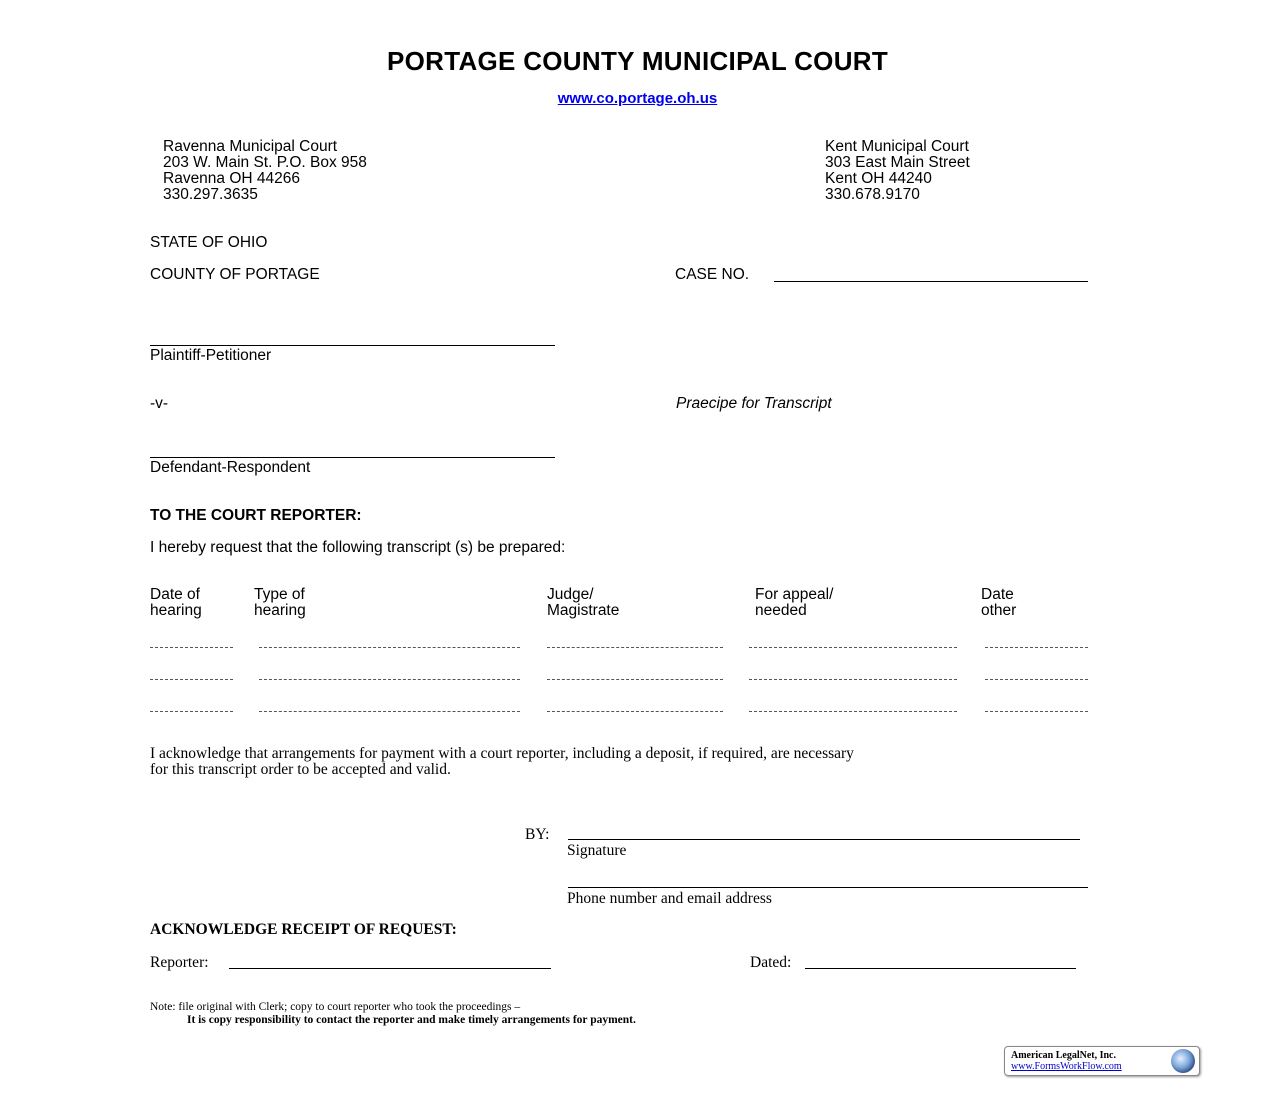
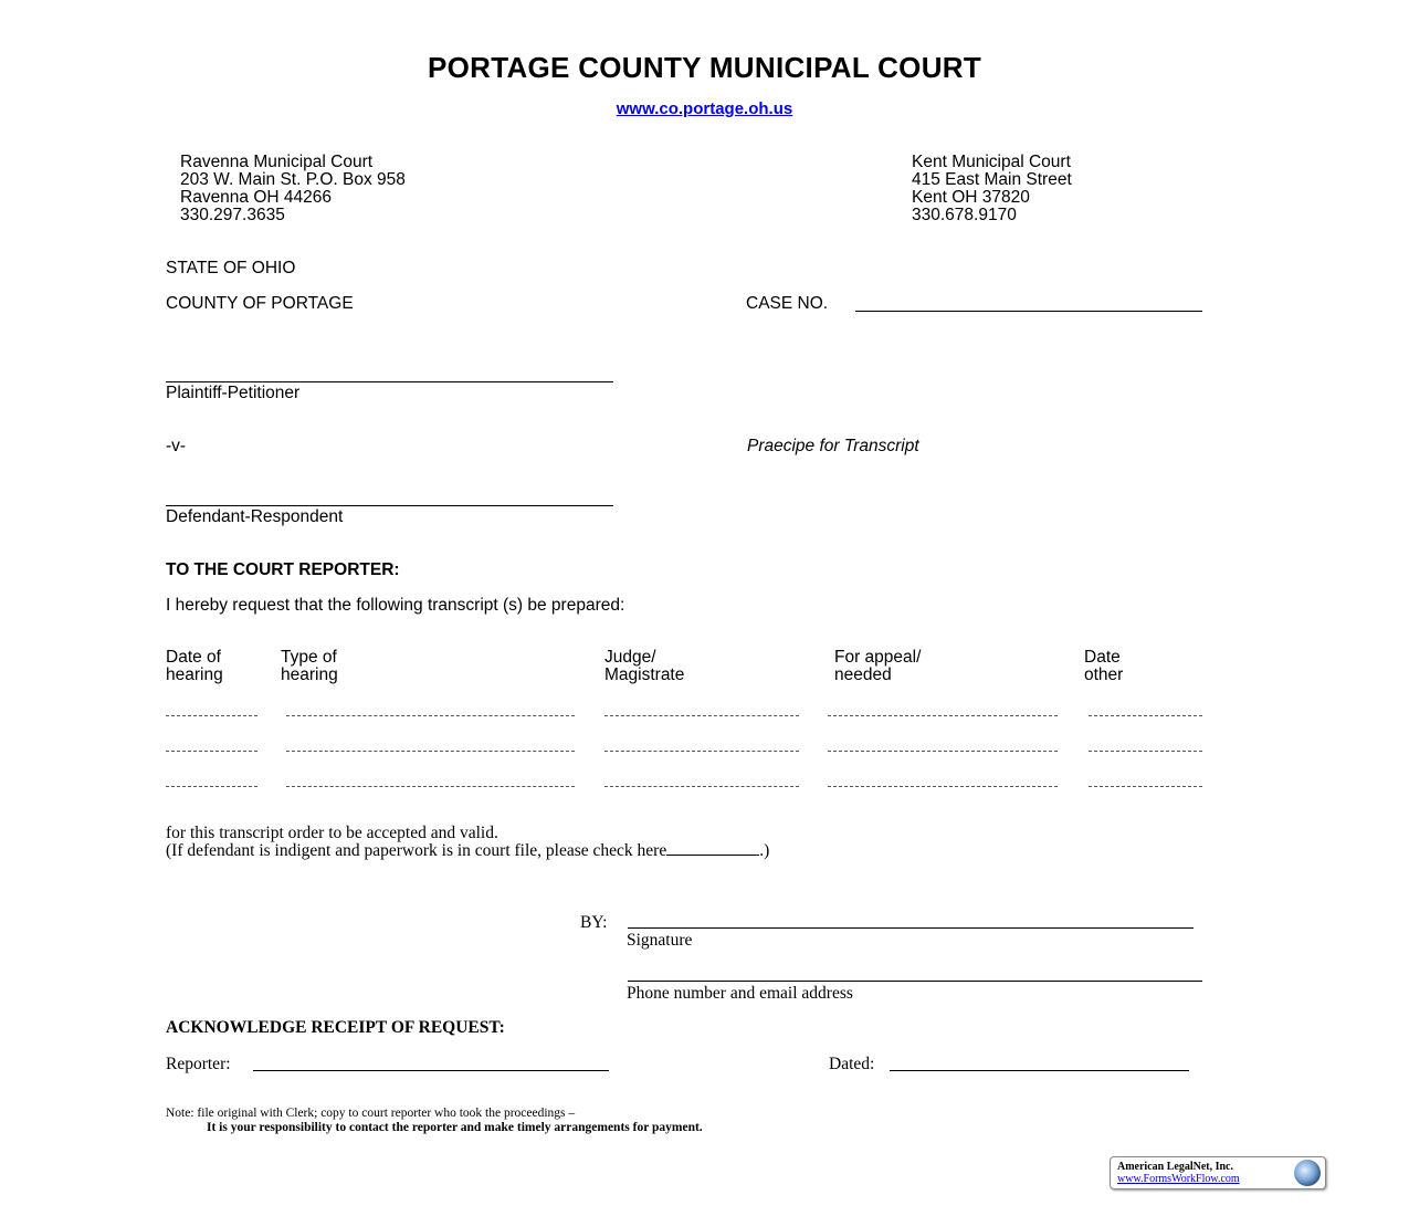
  PORTAGE COUNTY MUNICIPAL COURT
  www.co.portage.oh.us
  Ravenna Municipal Court
  203 W. Main St. P.O. Box 958
  Ravenna OH 44266
  330.297.3635
  Kent Municipal Court
- 303 East Main Street
+ 415 East Main Street
- Kent OH 44240
+ Kent OH 37820
  330.678.9170
  STATE OF OHIO
  COUNTY OF PORTAGE
  CASE NO.
  Plaintiff-Petitioner
  -v-
  Praecipe for Transcript
  Defendant-Respondent
  TO THE COURT REPORTER:
  I hereby request that the following transcript (s) be prepared:
  Date of
  hearing
  Type of
  hearing
  Judge/
  Magistrate
  For appeal/
  needed
  Date
  other
- I acknowledge that arrangements for payment with a court reporter, including a deposit, if required, are necessary
  for this transcript order to be accepted and valid.
+ (If defendant is indigent and paperwork is in court file, please check here .)
  BY:
  Signature
  Phone number and email address
  ACKNOWLEDGE RECEIPT OF REQUEST:
  Reporter:
  Dated:
  Note: file original with Clerk; copy to court reporter who took the proceedings –
- It is copy responsibility to contact the reporter and make timely arrangements for payment.
+ It is your responsibility to contact the reporter and make timely arrangements for payment.
  American LegalNet, Inc.
  www.FormsWorkFlow.com
